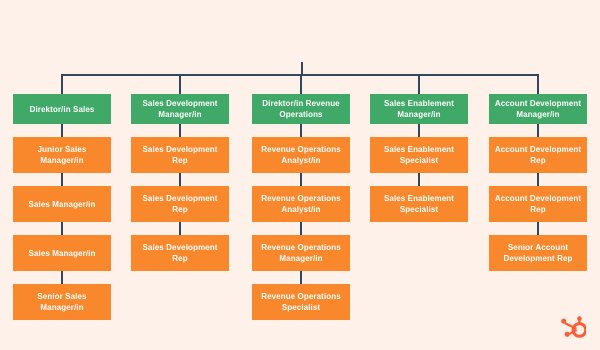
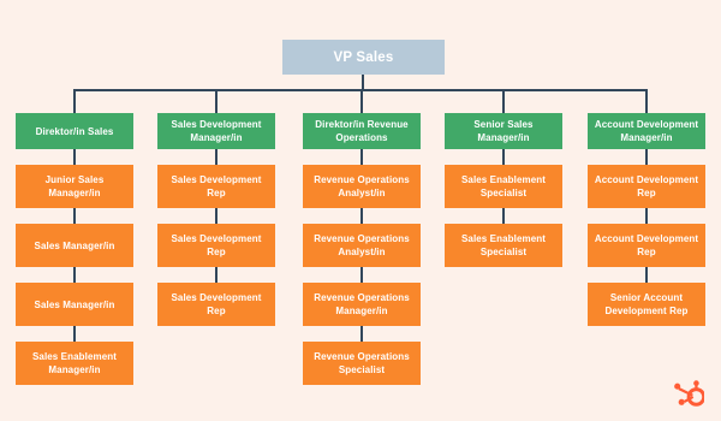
+ VP Sales
  Direktor/in Sales
  Junior Sales Manager/in
  Sales Manager/in
  Sales Manager/in
- Senior Sales Manager/in
+ Sales Enablement Manager/in
  Sales Development Manager/in
  Sales Development Rep
  Sales Development Rep
  Sales Development Rep
  Direktor/in Revenue Operations
  Revenue Operations Analyst/in
  Revenue Operations Analyst/in
  Revenue Operations Manager/in
  Revenue Operations Specialist
- Sales Enablement Manager/in
+ Senior Sales Manager/in
  Sales Enablement Specialist
  Sales Enablement Specialist
  Account Development Manager/in
  Account Development Rep
  Account Development Rep
  Senior Account Development Rep
